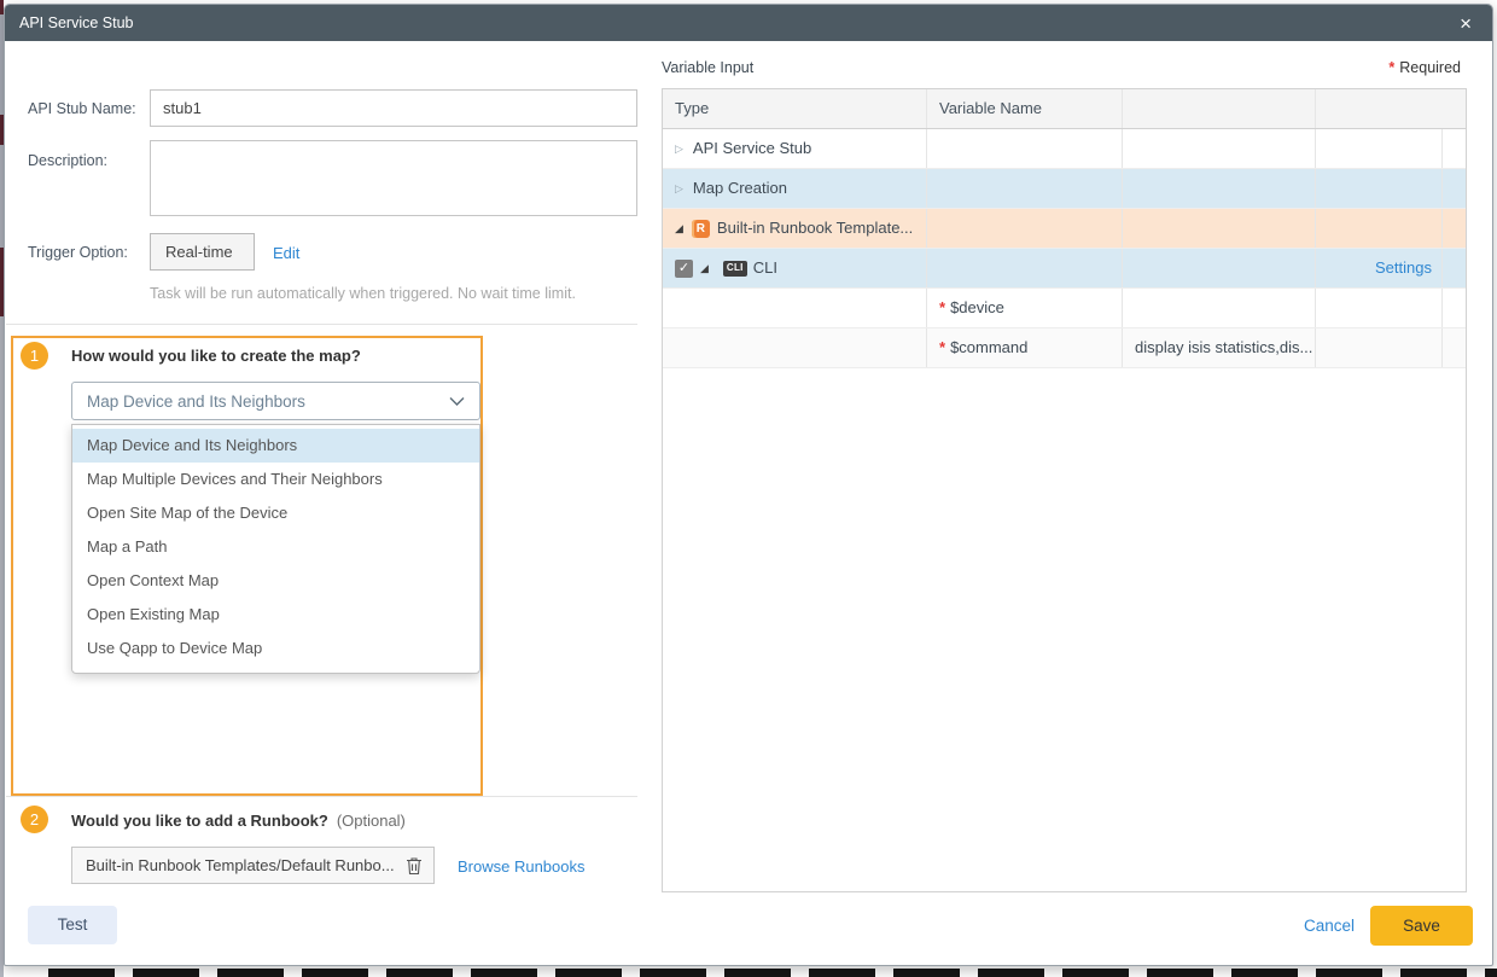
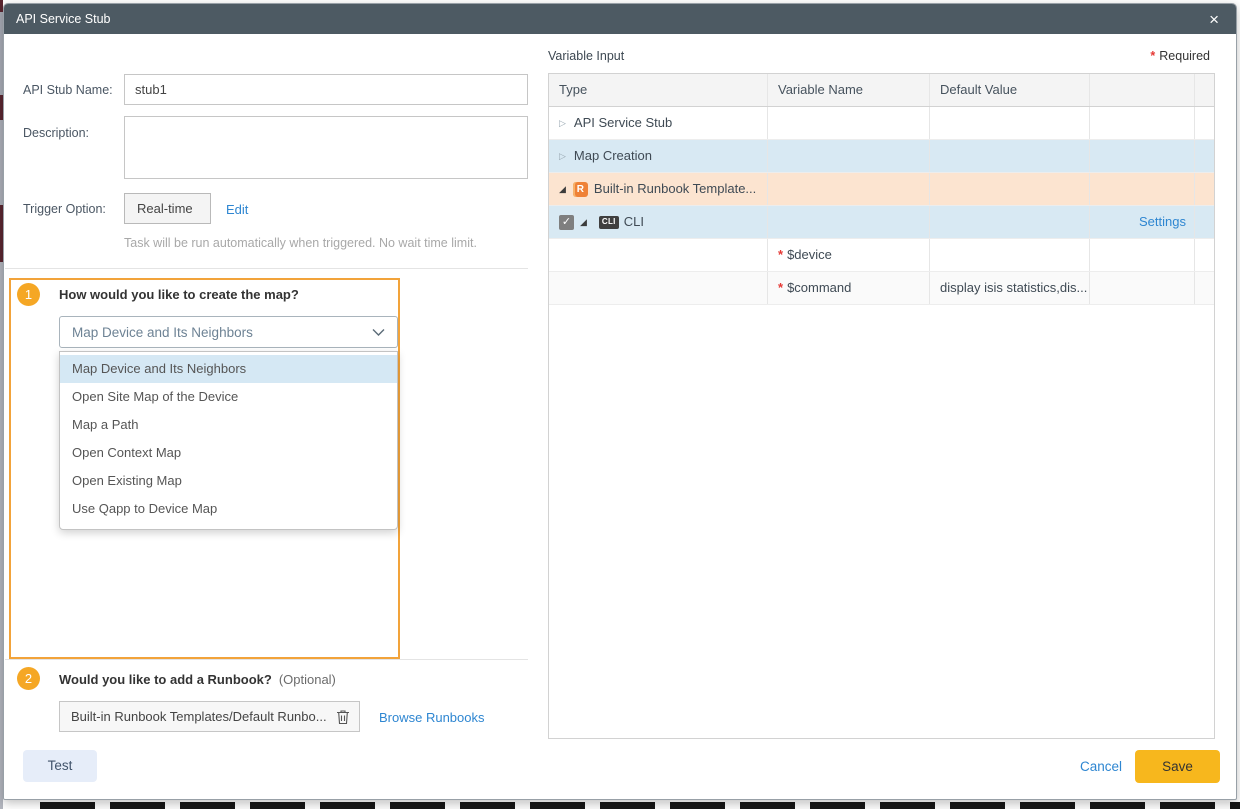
  API Service Stub
  ×
  API Stub Name:
  stub1
  Description:
  Trigger Option:
  Real-time
  Edit
  Task will be run automatically when triggered. No wait time limit.
  1
  How would you like to create the map?
  Map Device and Its Neighbors
  Map Device and Its Neighbors
- Map Multiple Devices and Their Neighbors
  Open Site Map of the Device
  Map a Path
  Open Context Map
  Open Existing Map
  Use Qapp to Device Map
  2
  Would you like to add a Runbook? (Optional)
  Built-in Runbook Templates/Default Runbo...
  Browse Runbooks
  Test
  Variable Input
  * Required
  Type
  Variable Name
+ Default Value
  ▷
  API Service Stub
  ▷
  Map Creation
  ◢
  R
  Built-in Runbook Template...
  ✓
  ◢
  CLI
  CLI
  Settings
  *
  $device
  *
  $command
  display isis statistics,dis...
  Cancel
  Save
